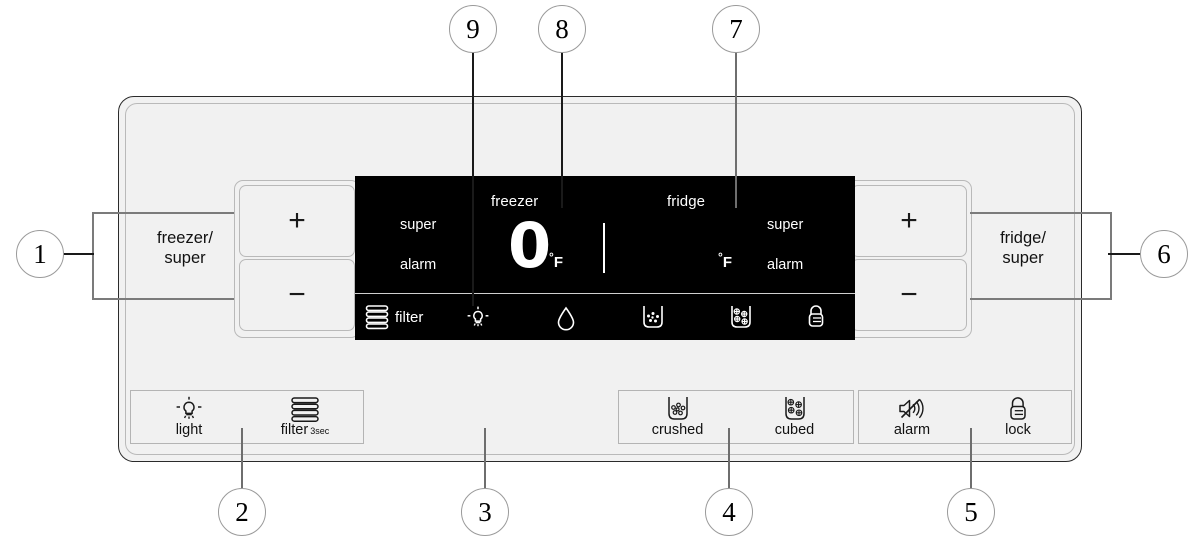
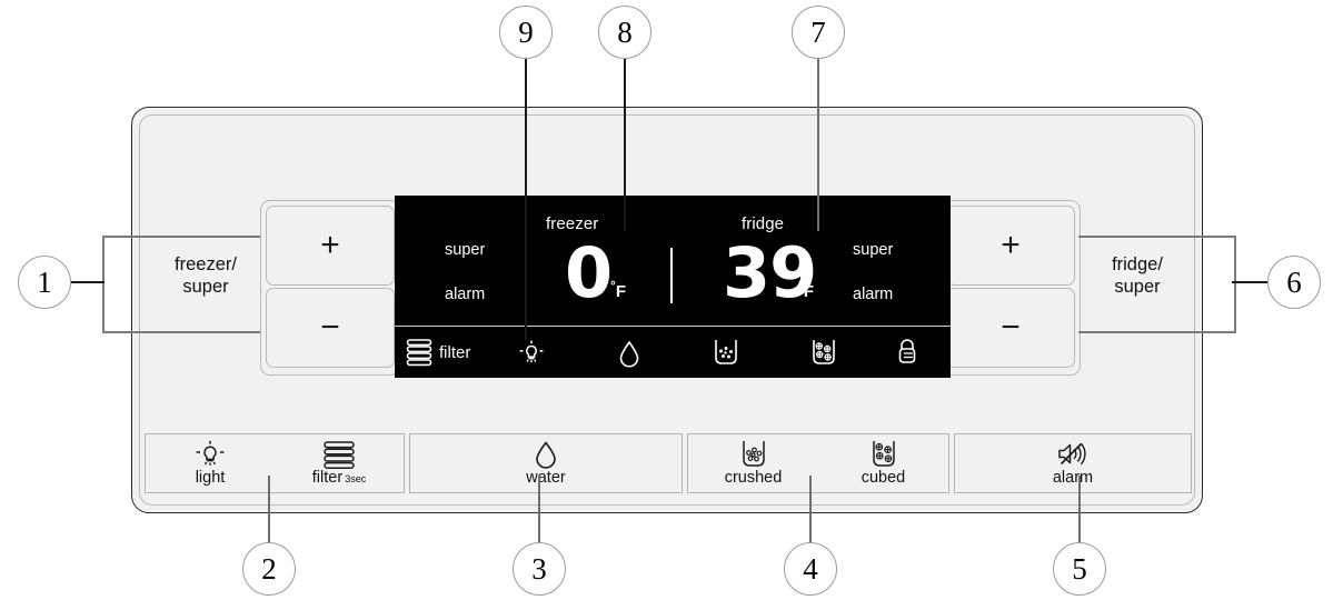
  +
  −
  freezer/
  super
  +
  −
  fridge/
  super
  super
  alarm
  super
  alarm
  freezer
  0
  °F
  fridge
+ 39
  °F
  filter
  light
  filter 3sec
+ water
  crushed
  cubed
  alarm
- lock
  9
  8
  7
  1
  6
  2
  3
  4
  5
